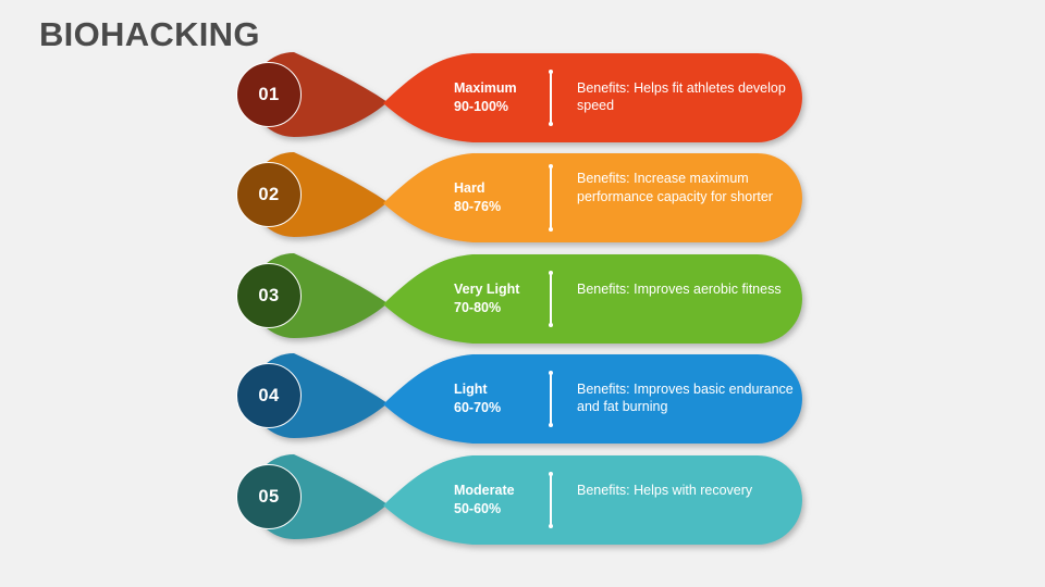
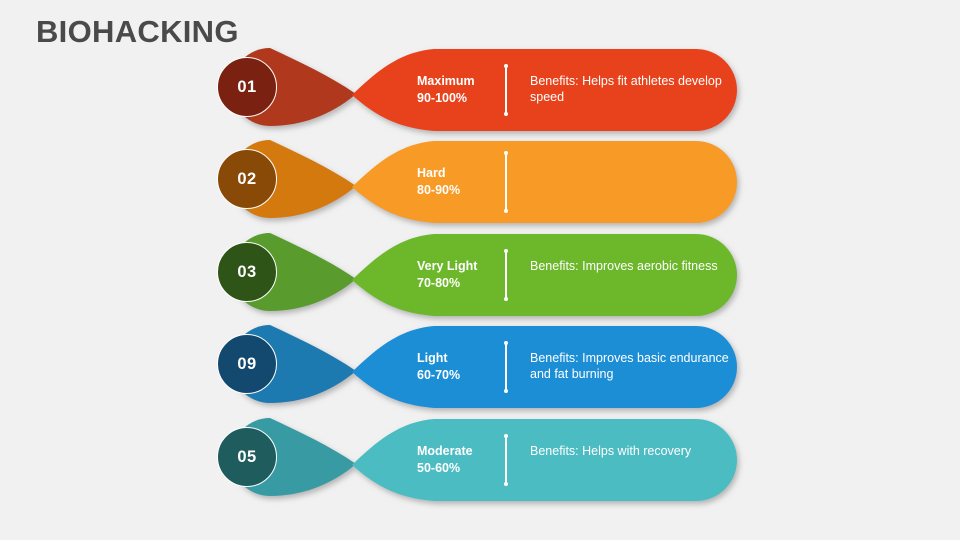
  BIOHACKING
  01
  Maximum
  90-100%
  Benefits: Helps fit athletes develop speed
  02
  Hard
- 80-76%
+ 80-90%
- Benefits: Increase maximum performance capacity for shorter
  03
  Very Light
  70-80%
  Benefits: Improves aerobic fitness
- 04
+ 09
  Light
  60-70%
  Benefits: Improves basic endurance and fat burning
  05
  Moderate
  50-60%
  Benefits: Helps with recovery
